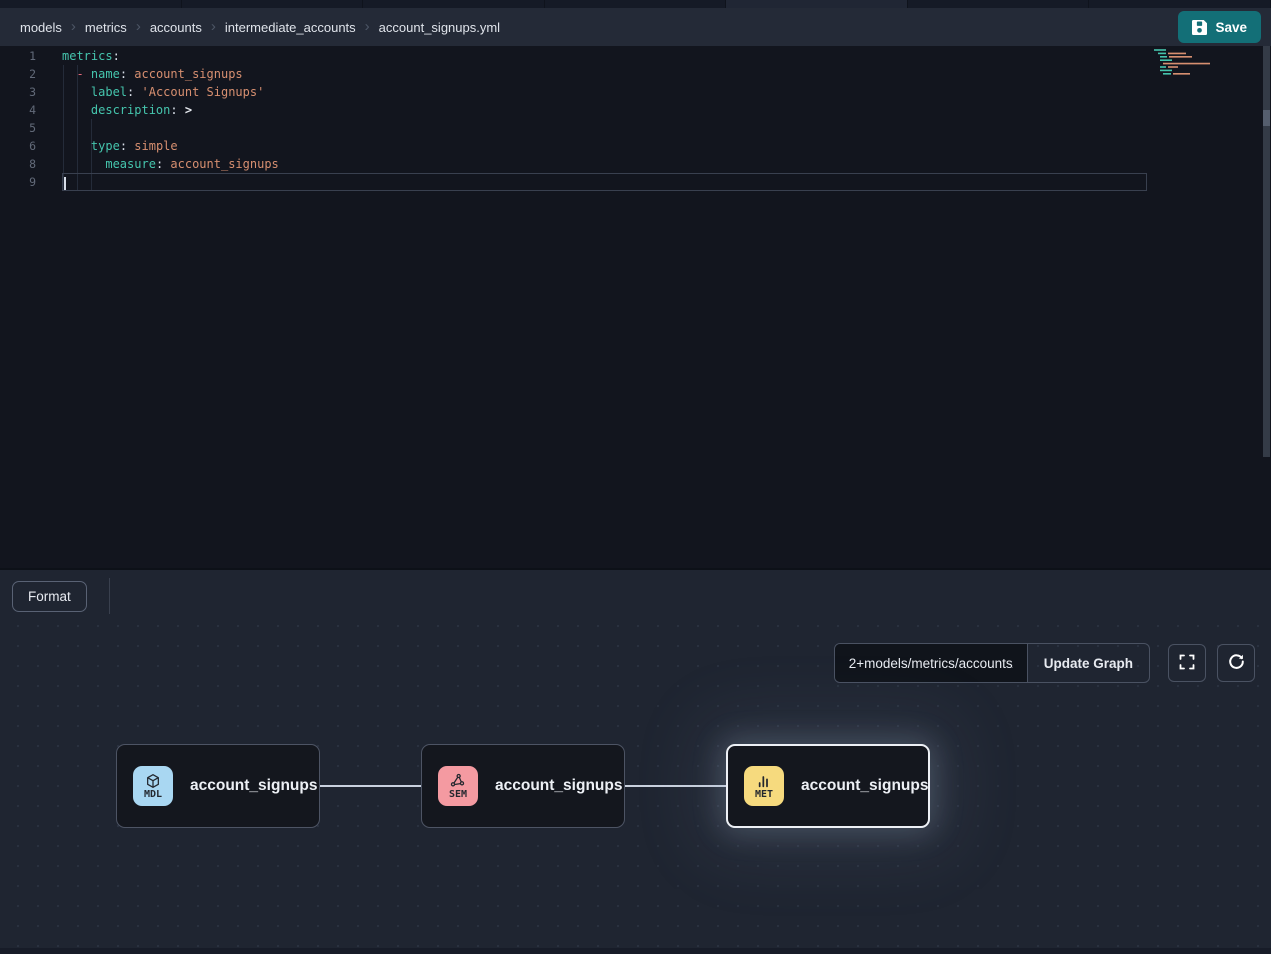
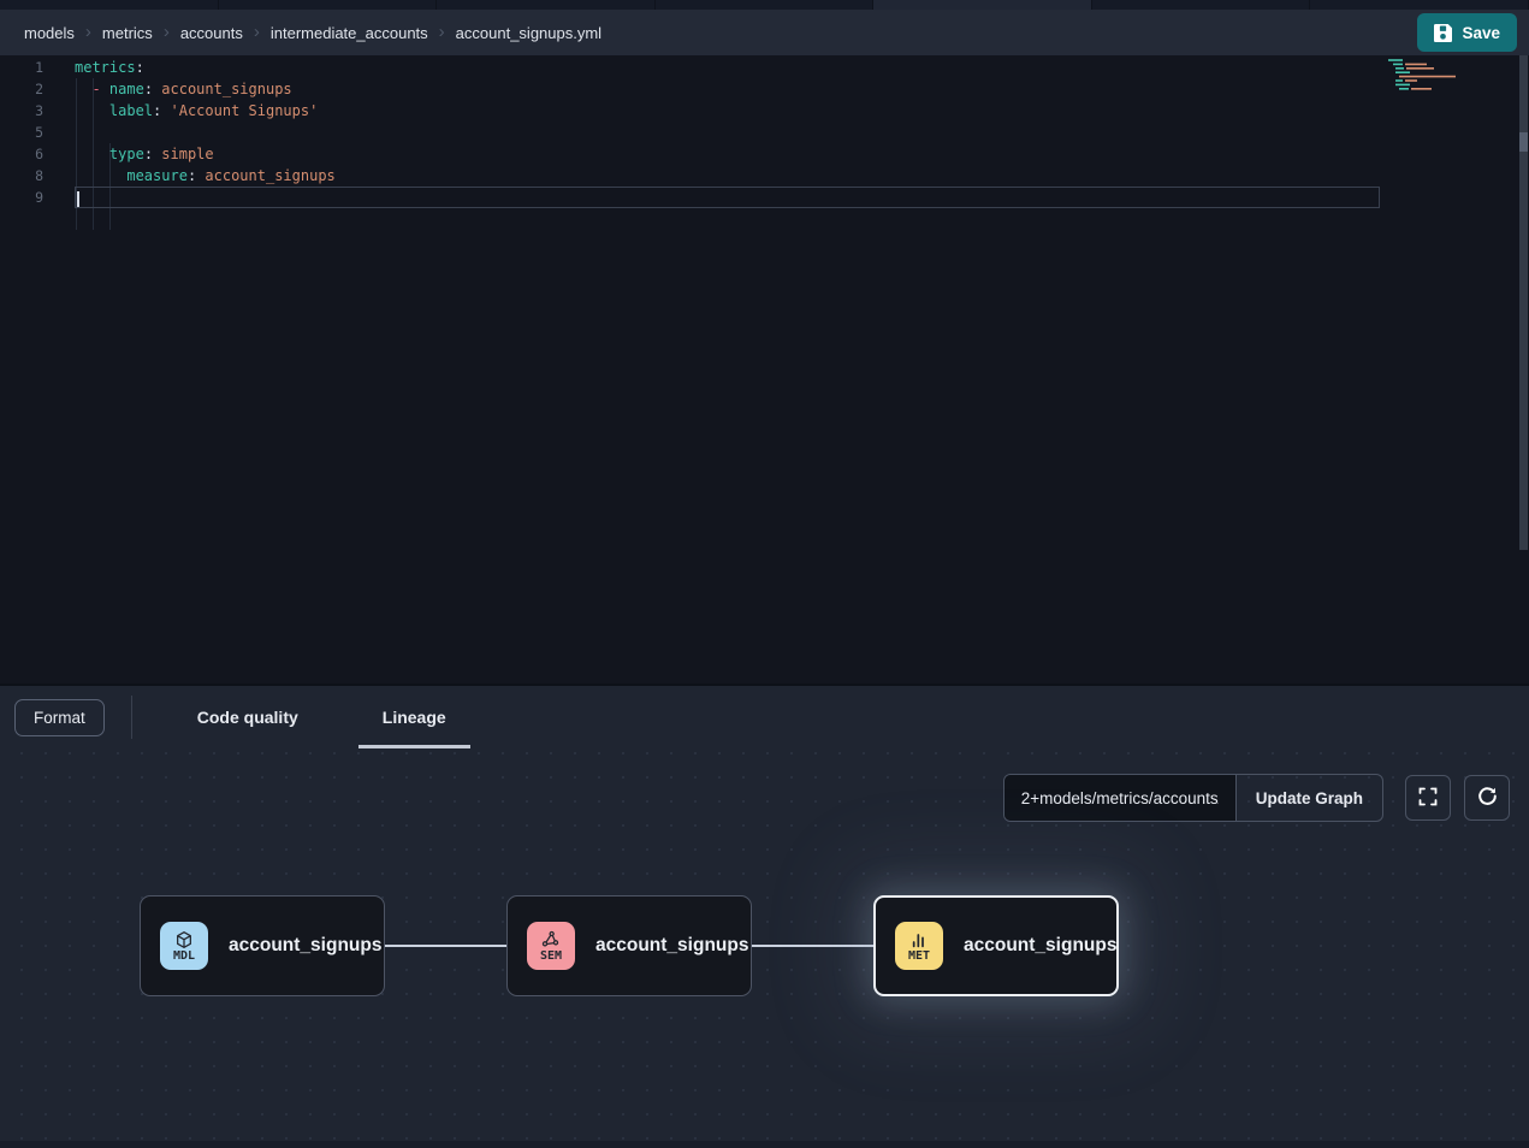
  models
  ›
  metrics
  ›
  accounts
  ›
  intermediate_accounts
  ›
  account_signups.yml
  Save
  1
  metrics:
  2
  - name: account_signups
  3
  label: 'Account Signups'
- 4
- description: >
  5
  6
  type: simple
  8
  measure: account_signups
  9
  Format
+ Code quality
+ Lineage
  2+models/metrics/accounts
  Update Graph
  MDL
  account_signups
  SEM
  account_signups
  MET
  account_signups
